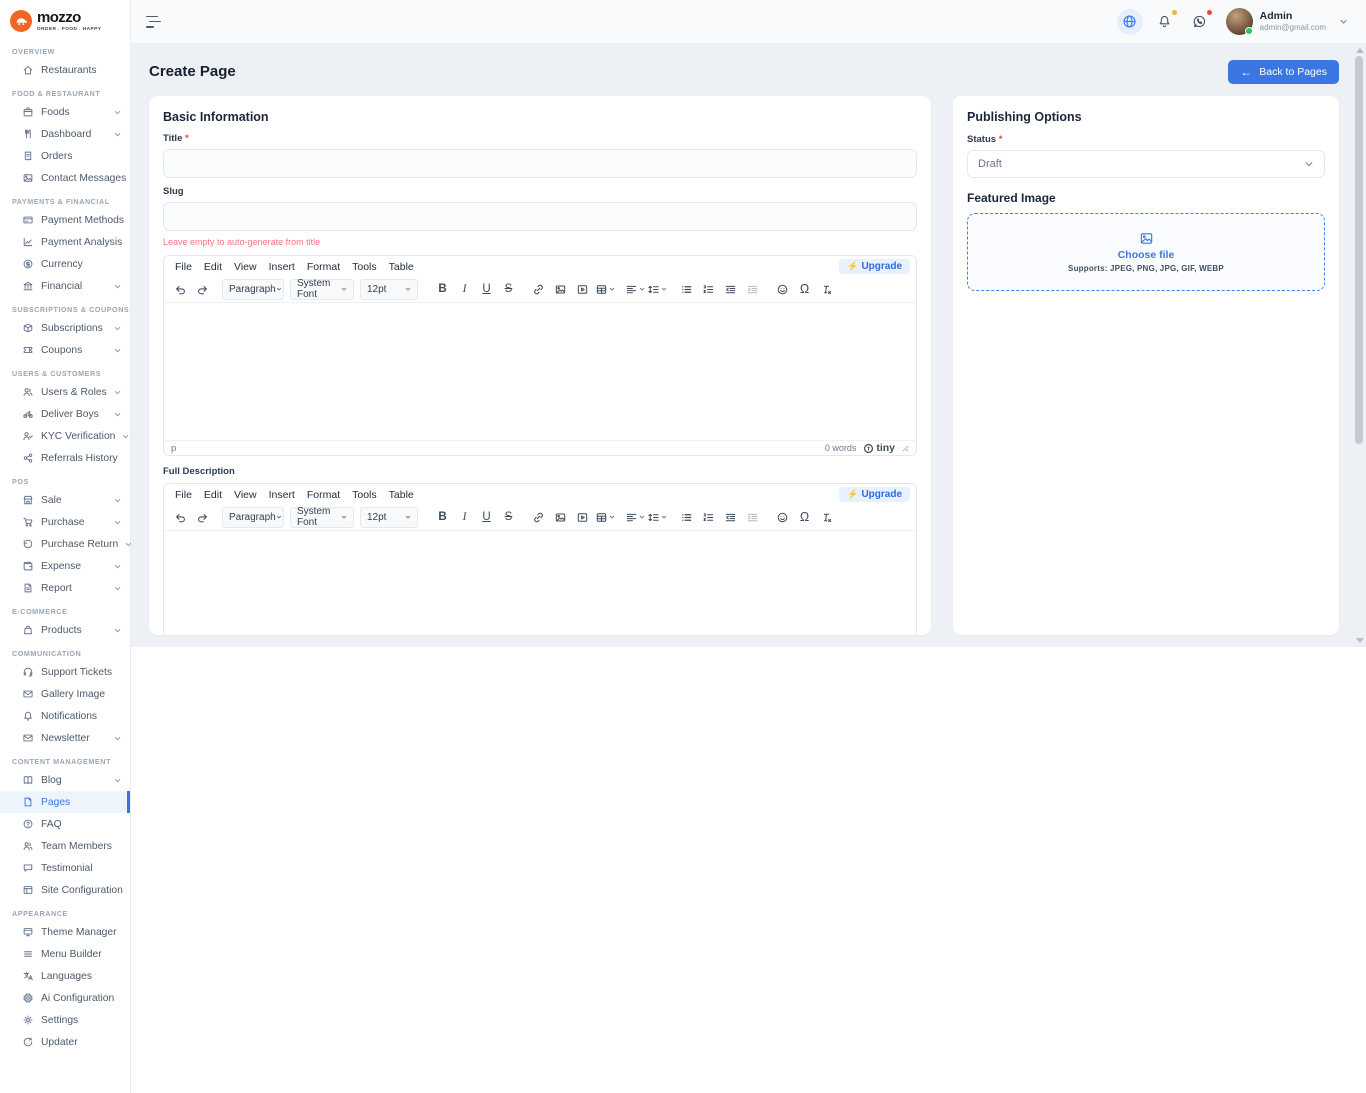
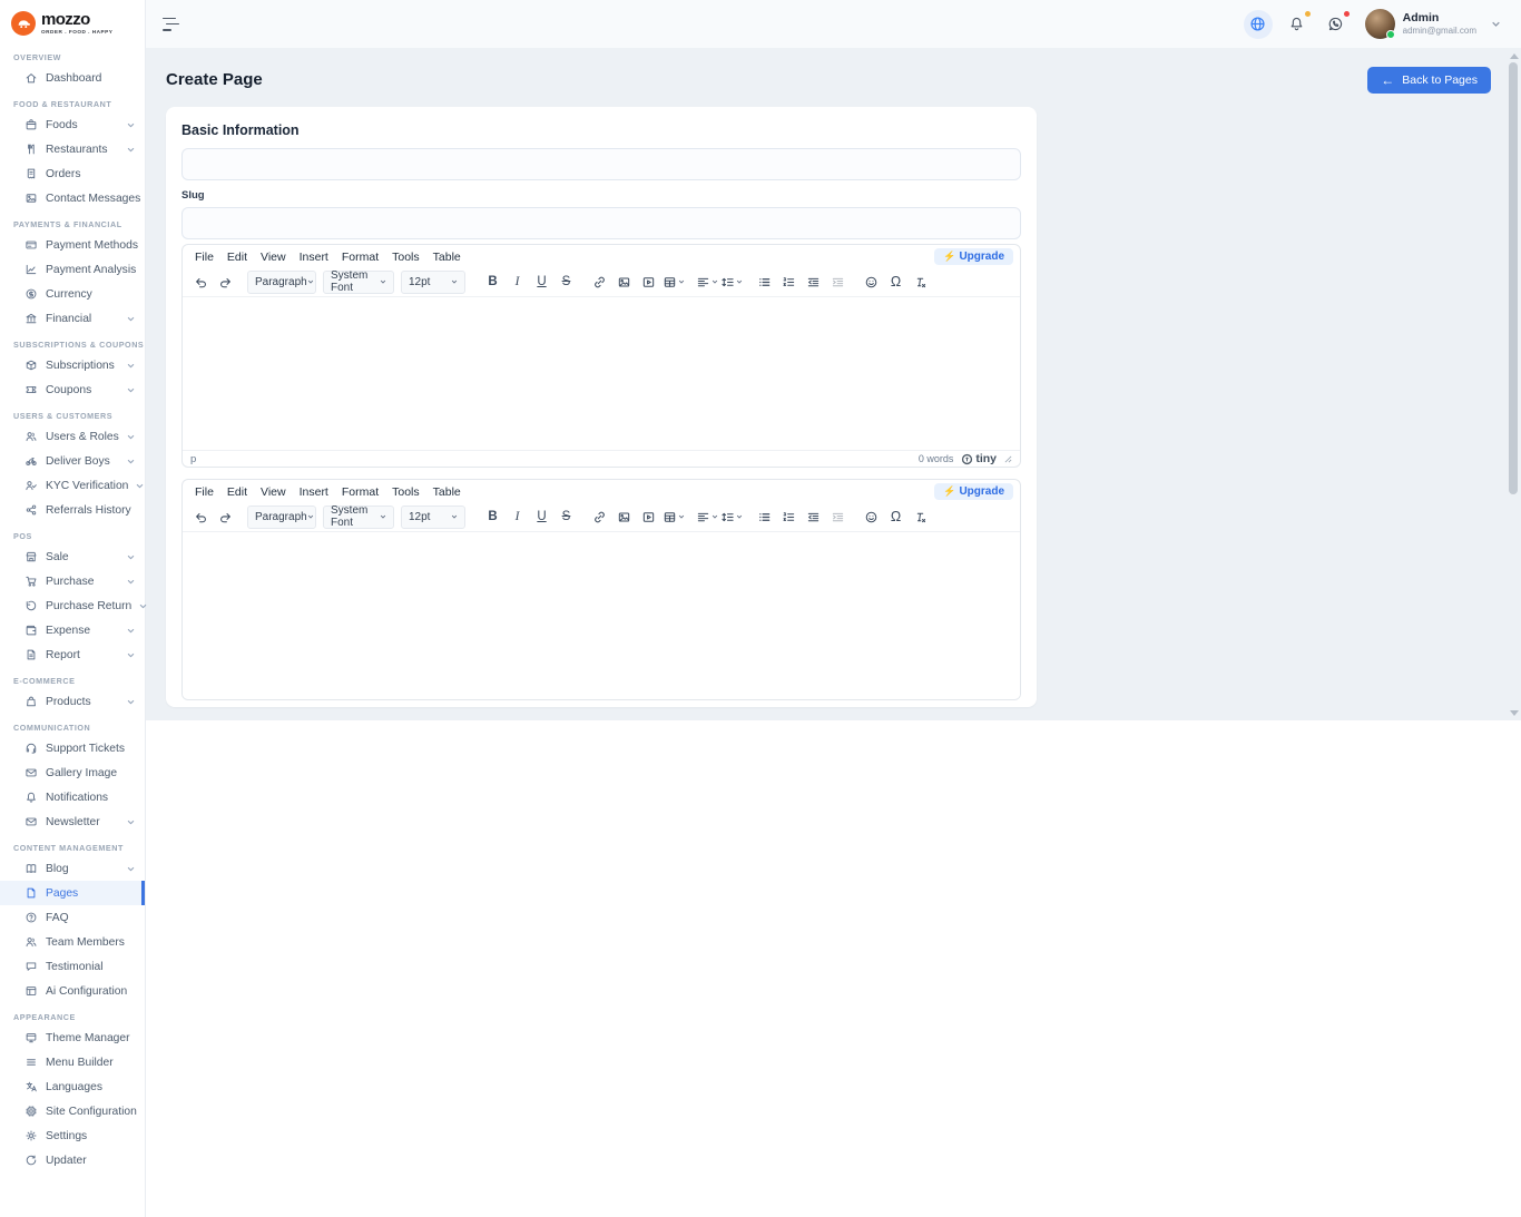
  mozzo
  OVERVIEW
- Restaurants
+ Dashboard
  FOOD & RESTAURANT
  Foods
- Dashboard
+ Restaurants
  Orders
  Contact Messages
  PAYMENTS & FINANCIAL
  Payment Methods
  Payment Analysis
  Currency
  Financial
  SUBSCRIPTIONS & COUPONS
  Subscriptions
  Coupons
  USERS & CUSTOMERS
  Users & Roles
  Deliver Boys
  KYC Verification
  Referrals History
  POS
  Sale
  Purchase
  Purchase Return
  Expense
  Report
  E-COMMERCE
  Products
  COMMUNICATION
  Support Tickets
  Gallery Image
  Notifications
  Newsletter
  CONTENT MANAGEMENT
  Blog
  Pages
  FAQ
  Team Members
  Testimonial
- Site Configuration
+ Ai Configuration
  APPEARANCE
  Theme Manager
  Menu Builder
  Languages
- Ai Configuration
+ Site Configuration
  Settings
  Updater
  Admin
  admin@gmail.com
  Create Page
  ←
  Back to Pages
  Basic Information
- Title *
  Slug
- Leave empty to auto-generate from title
  File
  Edit
  View
  Insert
  Format
  Tools
  Table
  ⚡
  Upgrade
  Paragraph
  System Font
  12pt
  B
  I
  U
  S
  Ω
  p
  0 words
  tiny
- Full Description
  File
  Edit
  View
  Insert
  Format
  Tools
  Table
  ⚡
  Upgrade
  Paragraph
  System Font
  12pt
  B
  I
  U
  S
  Ω
- Publishing Options
- Status *
- Draft
- Featured Image
- Choose file
- Supports: JPEG, PNG, JPG, GIF, WEBP
